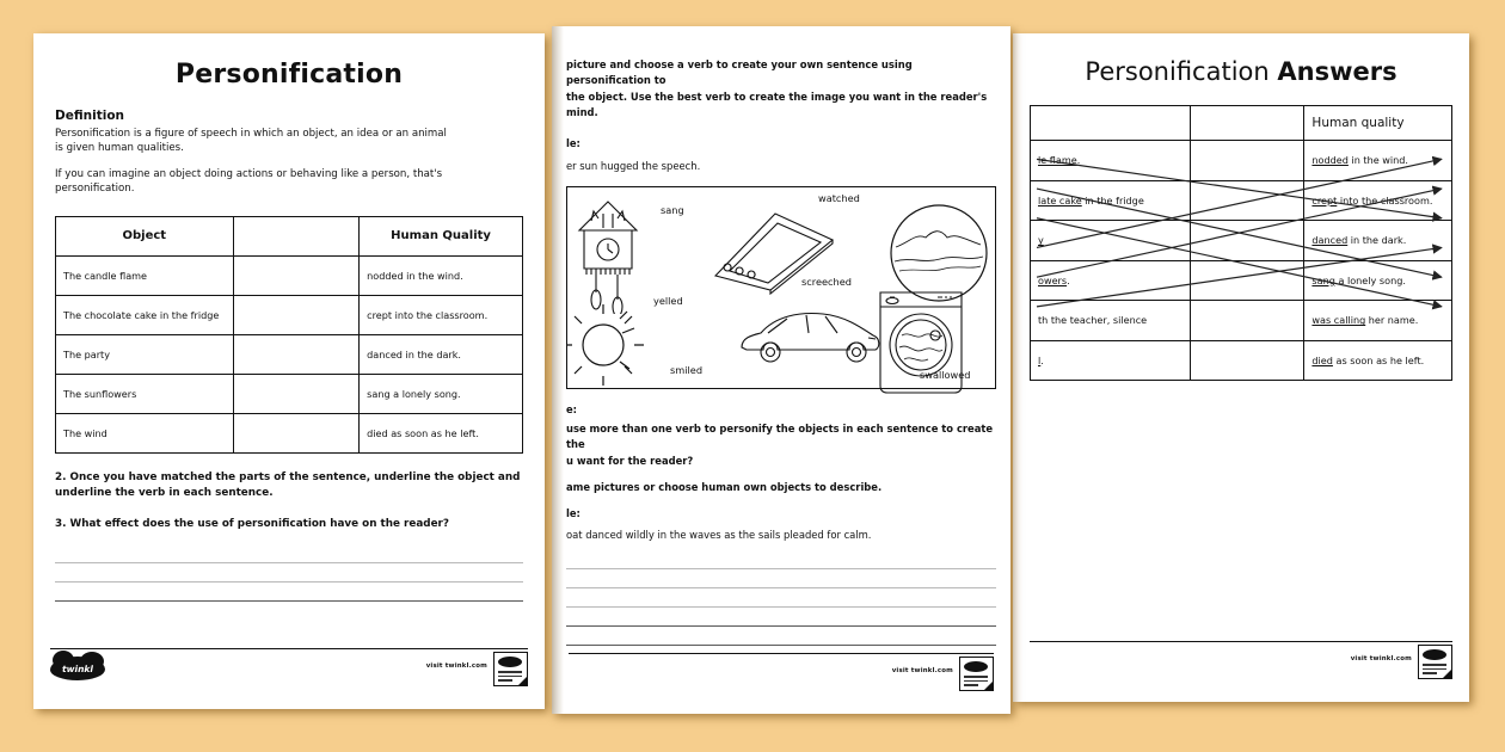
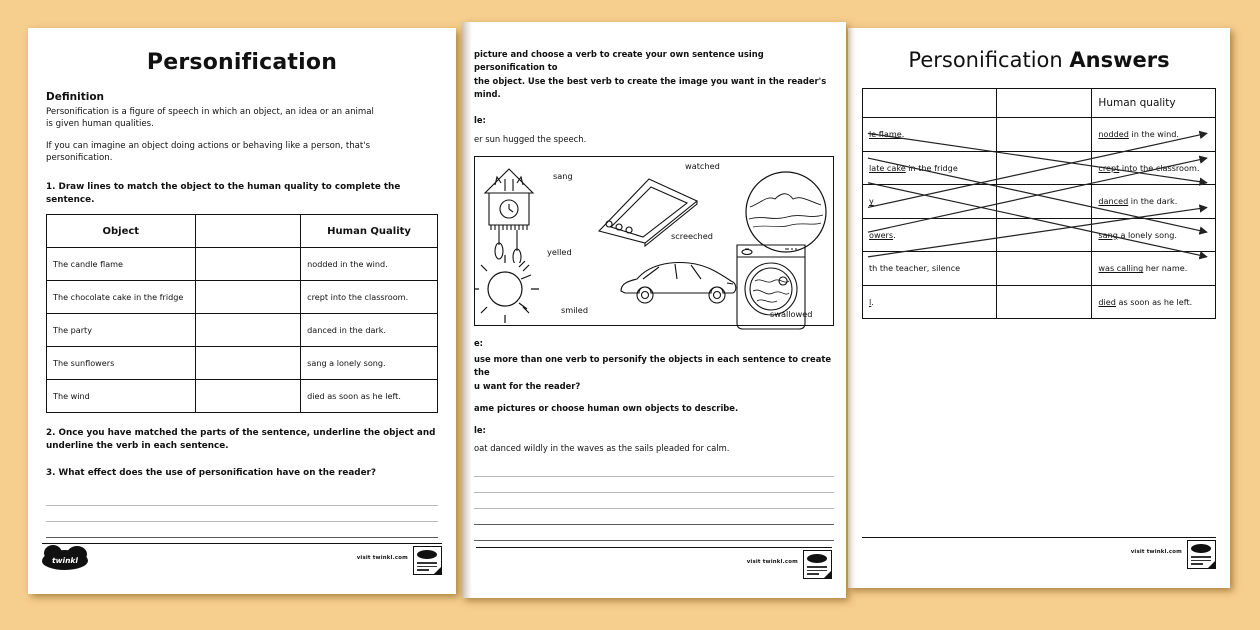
  Personification Answers
  		Human quality
  flame.		nodded in the wind.
  late cake i the fridge		ept into the cssroom.
  y		danced in the dark.
  owers.		sng a lonely song.
  th the teacher, silence		was calling her name.
  l.		died as soon as he left.
  picture and choose a verb to create your own sentence using personification to
  the object. Use the best verb to create the image you want in the reader's mind.
  le:
  er sun hugged the speech.
  sang
  watched
  screeched
  yelled
  smiled
  swallowed
  e:
  use more than one verb to personify the objects in each sentence to create the
  u want for the reader?
  ame pictures or choose human own objects to describe.
  le:
  oat danced wildly in the waves as the sails pleaded for calm.
  Personification
  Definition
  Personification is a figure of speech in which an object, an idea or an animal is given human qualities.
  If you can imagine an object doing actions or behaving like a person, that's personification.
+ 1. Draw lines to match the object to the human quality to complete the sentence.
  Object		Human Quality
  The candle flame		nodded in the wind.
  The chocolate cake in the fridge		crept into the classroom.
  The party		danced in the dark.
  The sunflowers		sang a lonely song.
  The wind		died as soon as he left.
  2. Once you have matched the parts of the sentence, underline the object and underline the verb in each sentence.
  3. What effect does the use of personification have on the reader?
  twinkl
